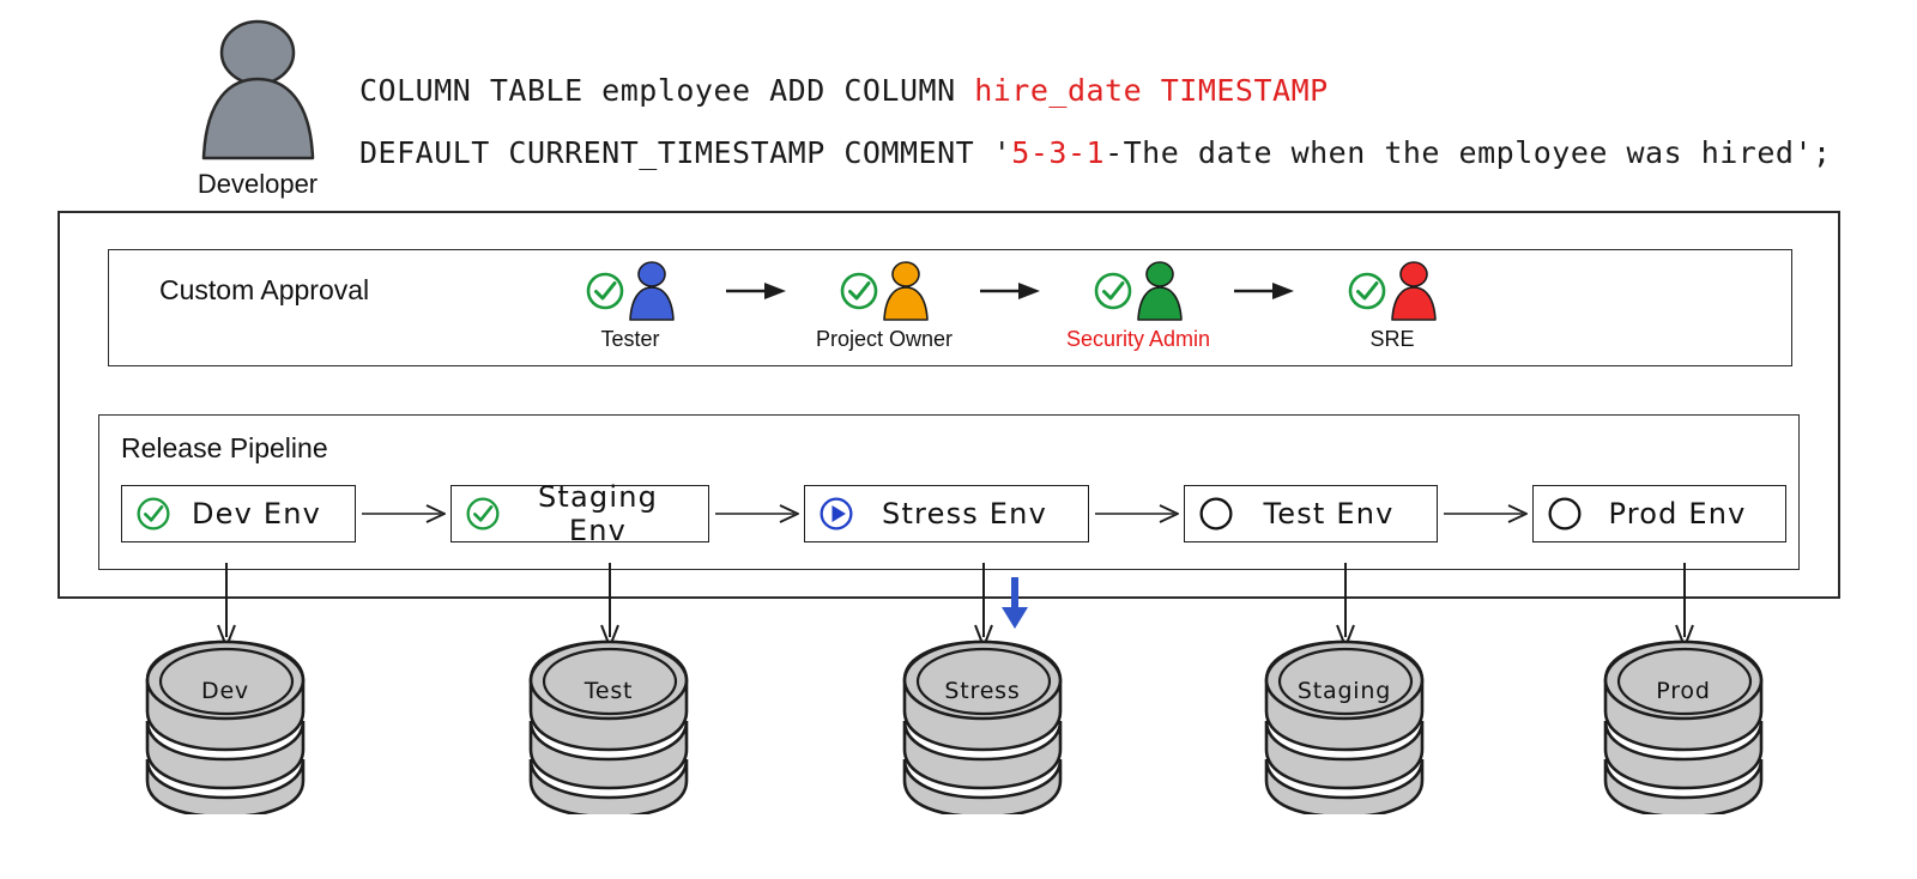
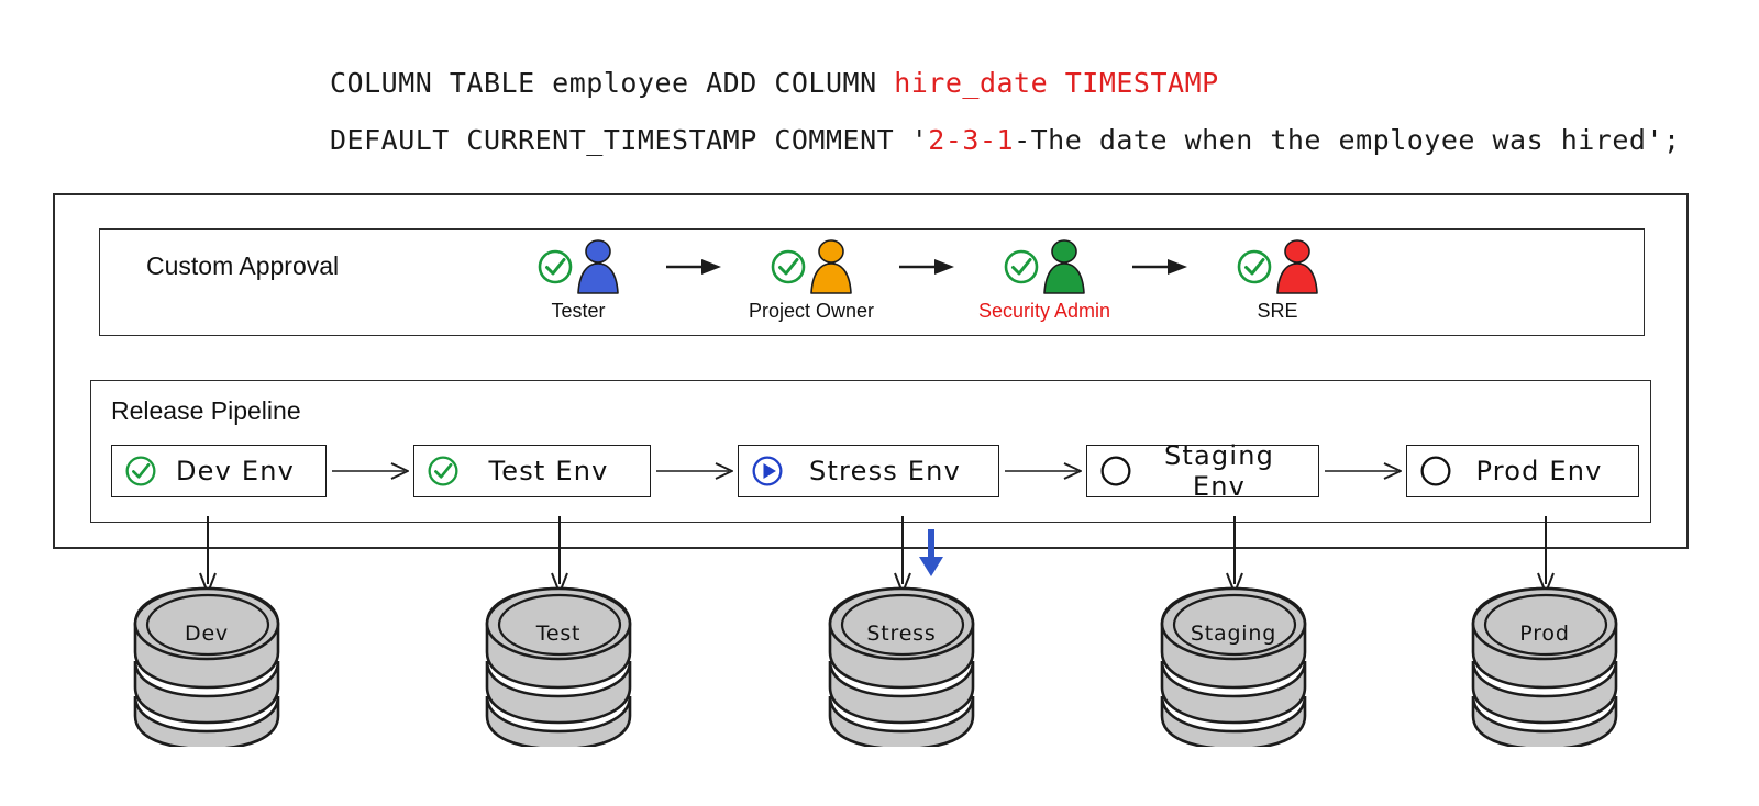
- Developer
  COLUMN TABLE employee ADD COLUMN hire_date TIMESTAMP
- DEFAULT CURRENT_TIMESTAMP COMMENT '5-3-1-The date when the employee was hired';
+ DEFAULT CURRENT_TIMESTAMP COMMENT '2-3-1-The date when the employee was hired';
  Custom Approval
  Tester
  Project Owner
  Security Admin
  SRE
  Release Pipeline
  Dev Env
- Staging Env
+ Test Env
  Stress Env
- Test Env
+ Staging Env
  Prod Env
  Dev
  Test
  Stress
  Staging
  Prod
